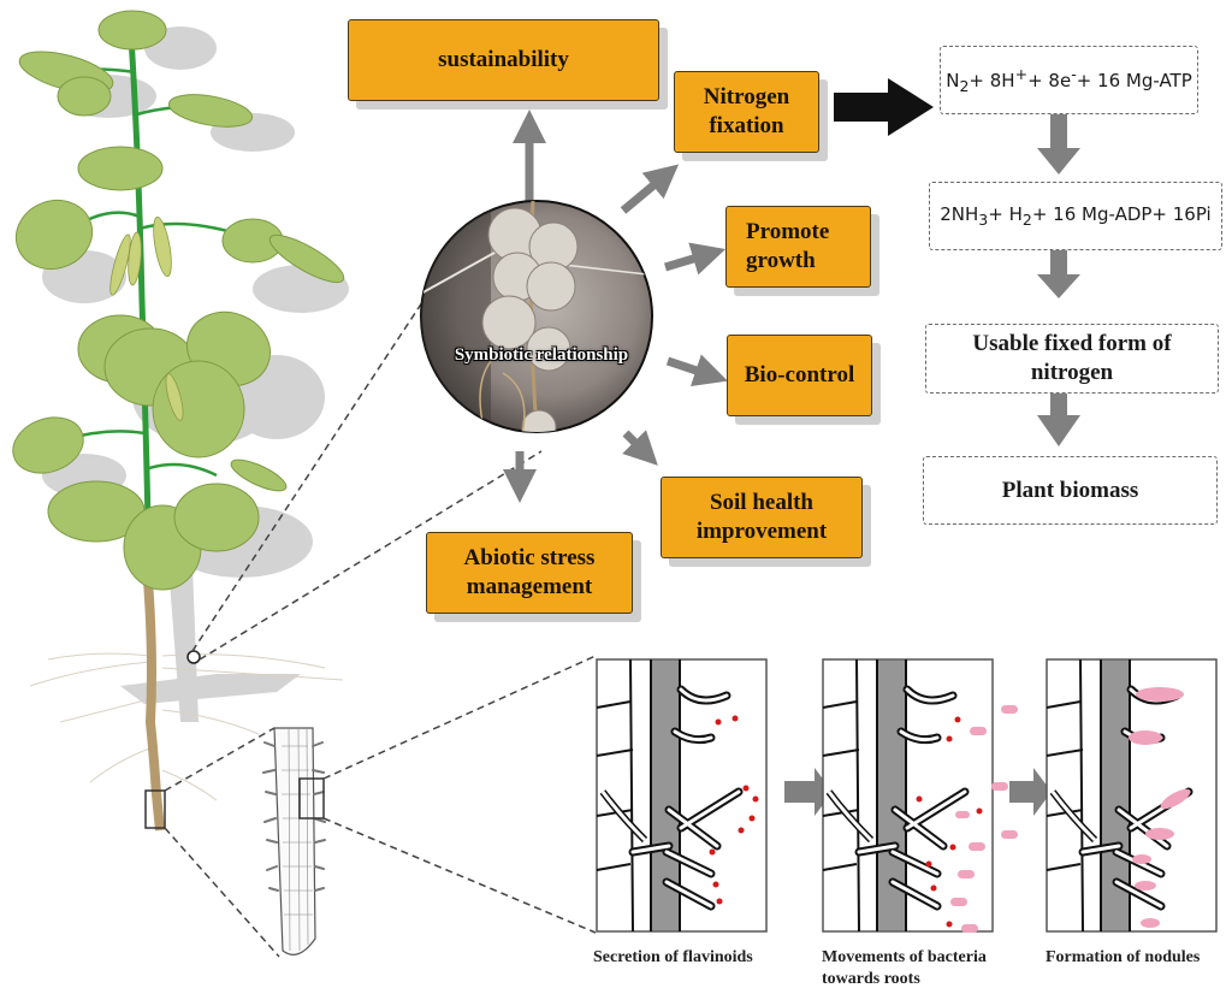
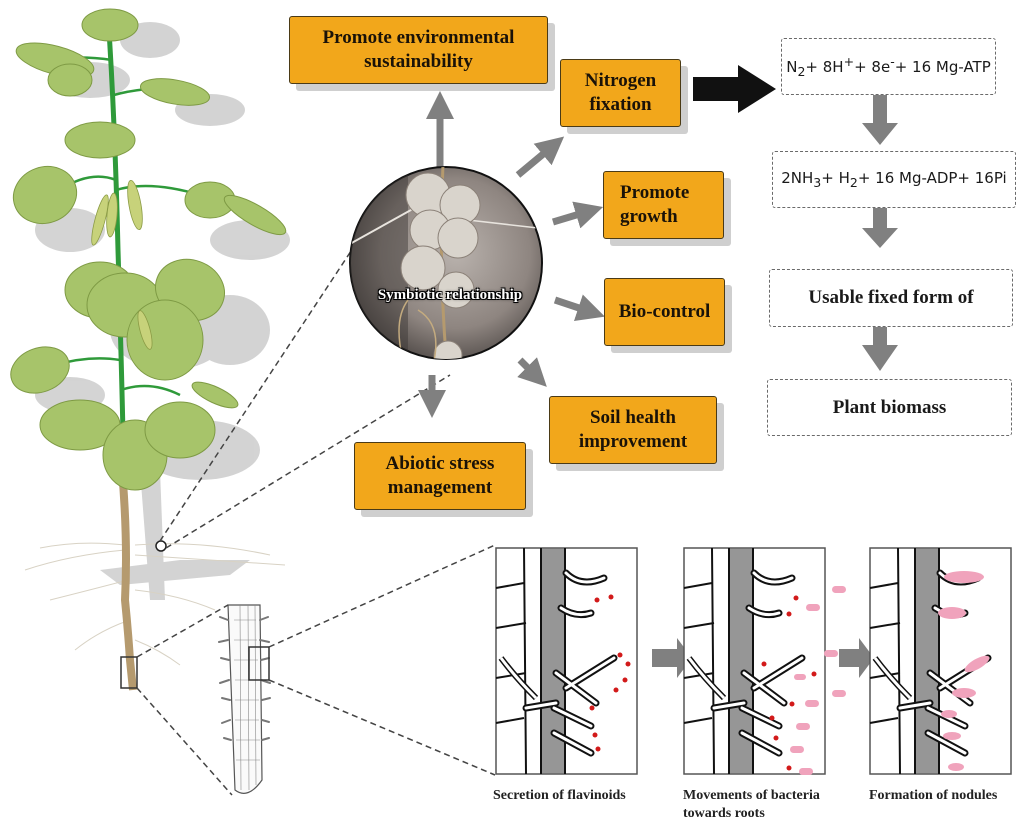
  Symbiotic relationship
+ Promote environmental
  sustainability
  Nitrogen
  fixation
  Promote
  growth
  Bio-control
  Soil health
  improvement
  Abiotic stress
  management
  N2+ 8H++ 8e-+ 16 Mg-ATP
  2NH3+ H2+ 16 Mg-ADP+ 16Pi
  Usable fixed form of
- nitrogen
  Plant biomass
  Secretion of flavinoids
  Movements of bacteria
  towards roots
  Formation of nodules
